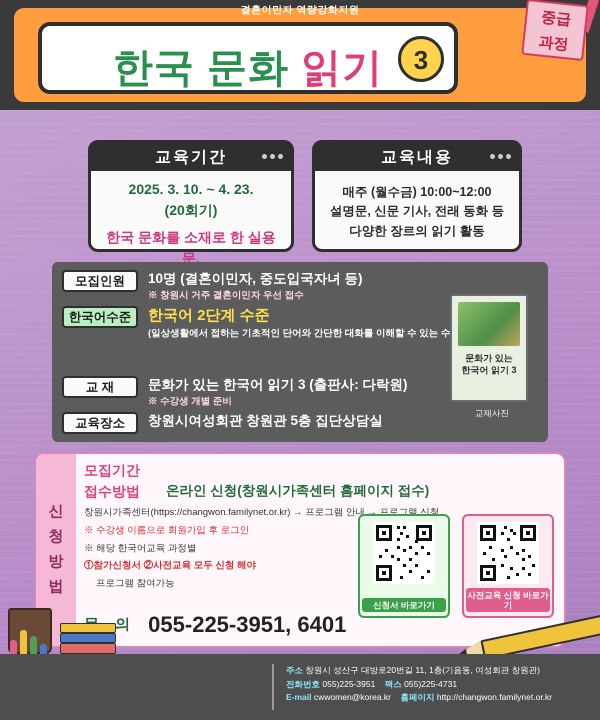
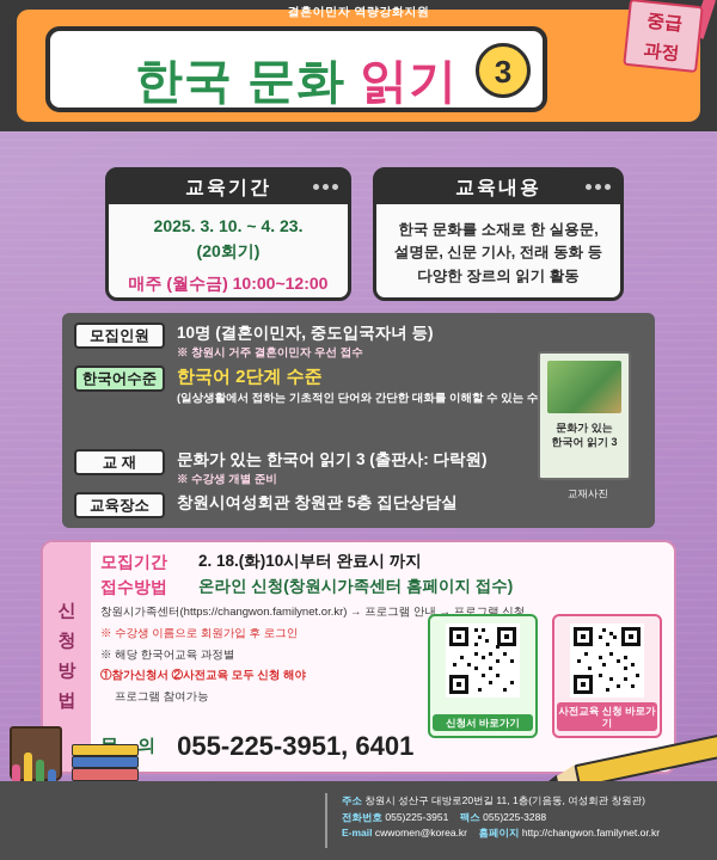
  결혼이민자 역량강화지원
  한국 문화 읽기
  3
  교육기간
  2025. 3. 10. ~ 4. 23.
  (20회기)
- 한국 문화를 소재로 한 실용문,
+ 매주 (월수금) 10:00~12:00
  교육내용
- 매주 (월수금) 10:00~12:00
+ 한국 문화를 소재로 한 실용문,
  설명문, 신문 기사, 전래 동화 등
  다양한 장르의 읽기 활동
  모집인원
  10명 (결혼이민자, 중도입국자녀 등)
  ※ 창원시 거주 결혼이민자 우선 접수
  한국어수준
  한국어 2단계 수준
  (일상생활에서 접하는 기초적인 단어와 간단한 대화를 이해할 수 있는 수
  교 재
  문화가 있는 한국어 읽기 3 (출판사: 다락원)
  ※ 수강생 개별 준비
  교육장소
  창원시여성회관 창원관 5층 집단상담실
  문화가 있는
  한국어 읽기 3
  교재사진
  신
  청
  방
  법
  모집기간
+ 2. 18.(화)10시부터 완료시 까지
  접수방법
  온라인 신청(창원시가족센터 홈페이지 접수)
  창원시가족센터(https://changwon.familynet.or.kr) → 프로그램 안내 → 프로그램 신청
  ※ 수강생 이름으로 회원가입 후 로그인
  ※ 해당 한국어교육 과정별
  ①참가신청서 ②사전교육 모두 신청 해야
  프로그램 참여가능
  신청서 바로가기
  사전교육 신청 바로가기
  055-225-3951, 6401
  주소 창원시 성산구 대방로20번길 11, 1층(기음동, 여성회관 창원관)
- 전화번호 055)225-3951 팩스 055)225-4731
+ 전화번호 055)225-3951 팩스 055)225-3288
  E-mail cwwomen@korea.kr 홈페이지 http://changwon.familynet.or.kr
